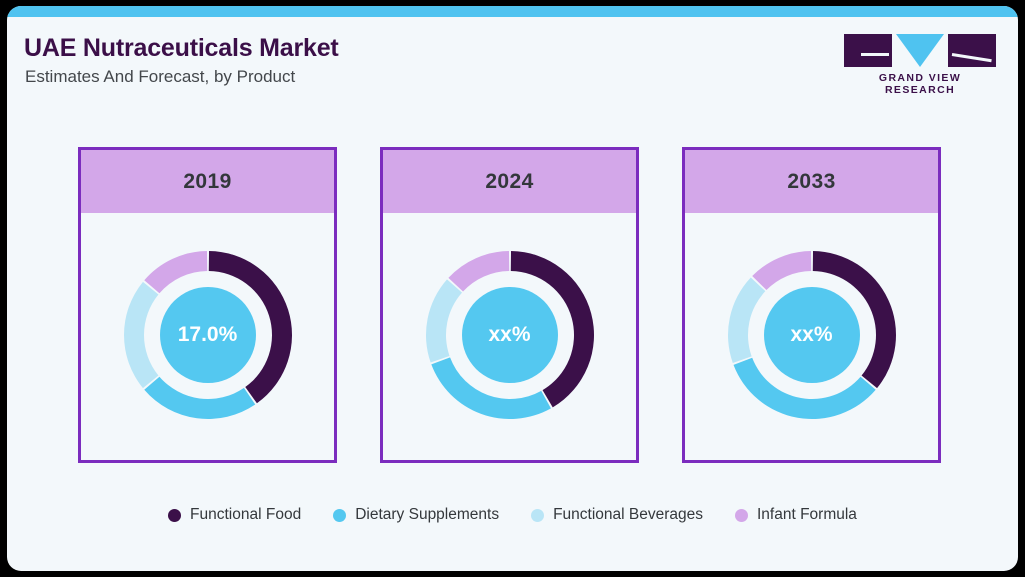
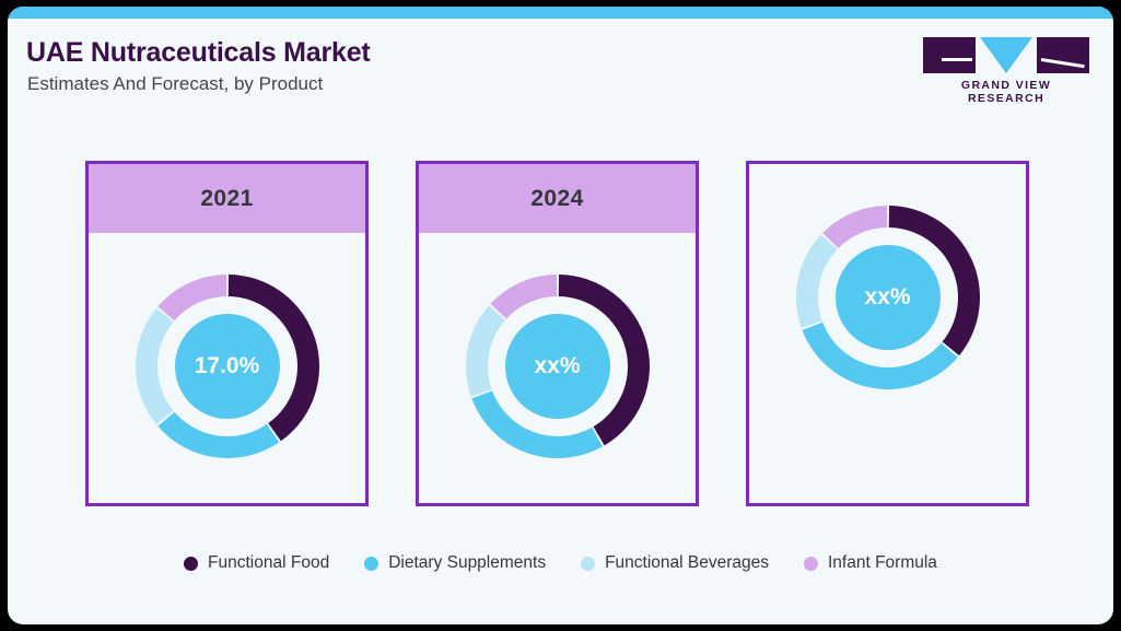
  UAE Nutraceuticals Market
  Estimates And Forecast, by Product
  GRAND VIEW RESEARCH
- 2019
+ 2021
  17.0%
  2024
  xx%
- 2033
  xx%
  Functional Food
  Dietary Supplements
  Functional Beverages
  Infant Formula
